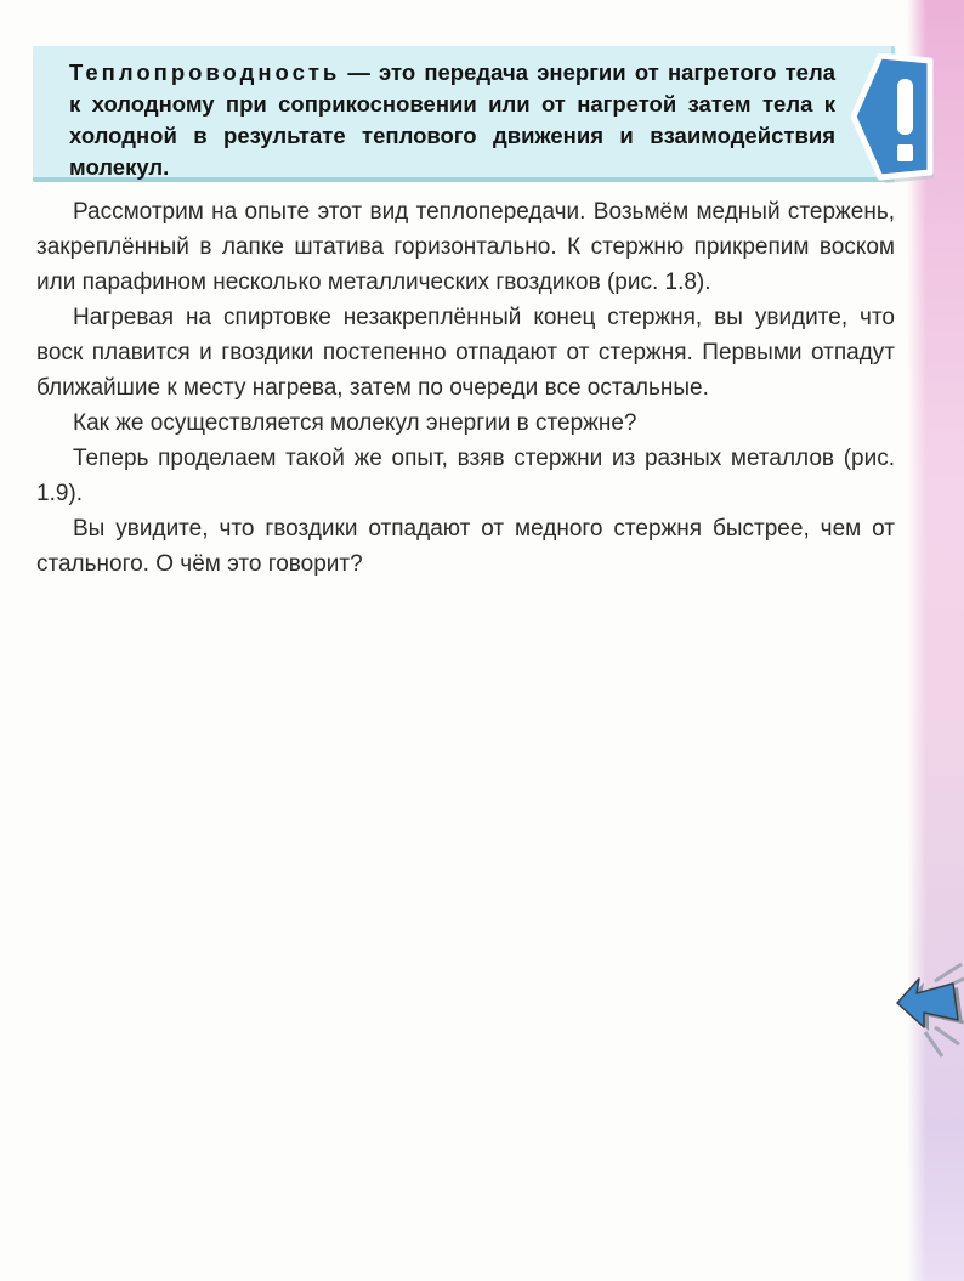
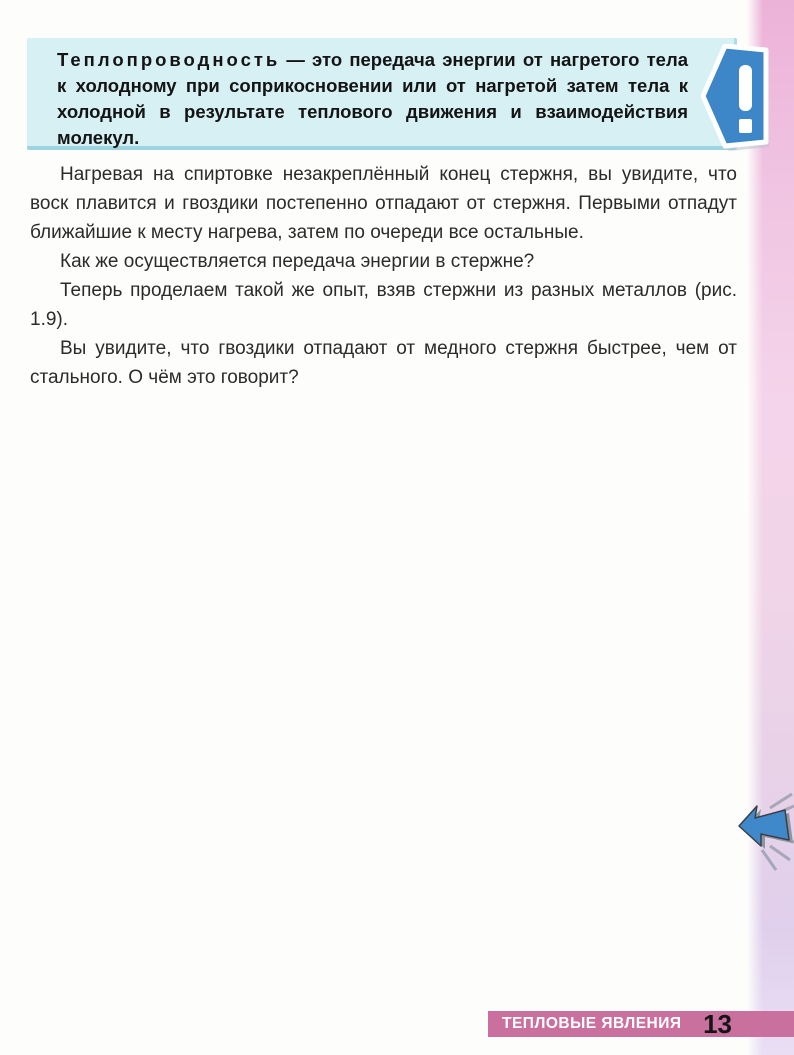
  Теплопроводность — это передача энергии от нагретого тела к холодному при соприкосновении или от нагретой затем тела к холодной в результате теплового движения и взаимодействия молекул.
- Рассмотрим на опыте этот вид теплопередачи. Возьмём медный стержень, закреплённый в лапке штатива горизонтально. К стержню прикрепим воском или парафином несколько металлических гвоздиков (рис. 1.8).
  Нагревая на спиртовке незакреплённый конец стержня, вы увидите, что воск плавится и гвоздики постепенно отпадают от стержня. Первыми отпадут ближайшие к месту нагрева, затем по очереди все остальные.
- Как же осуществляется молекул энергии в стержне?
+ Как же осуществляется передача энергии в стержне?
  Теперь проделаем такой же опыт, взяв стержни из разных металлов (рис. 1.9).
  Вы увидите, что гвоздики отпадают от медного стержня быстрее, чем от стального. О чём это говорит?
+ ТЕПЛОВЫЕ ЯВЛЕНИЯ
+ 13
